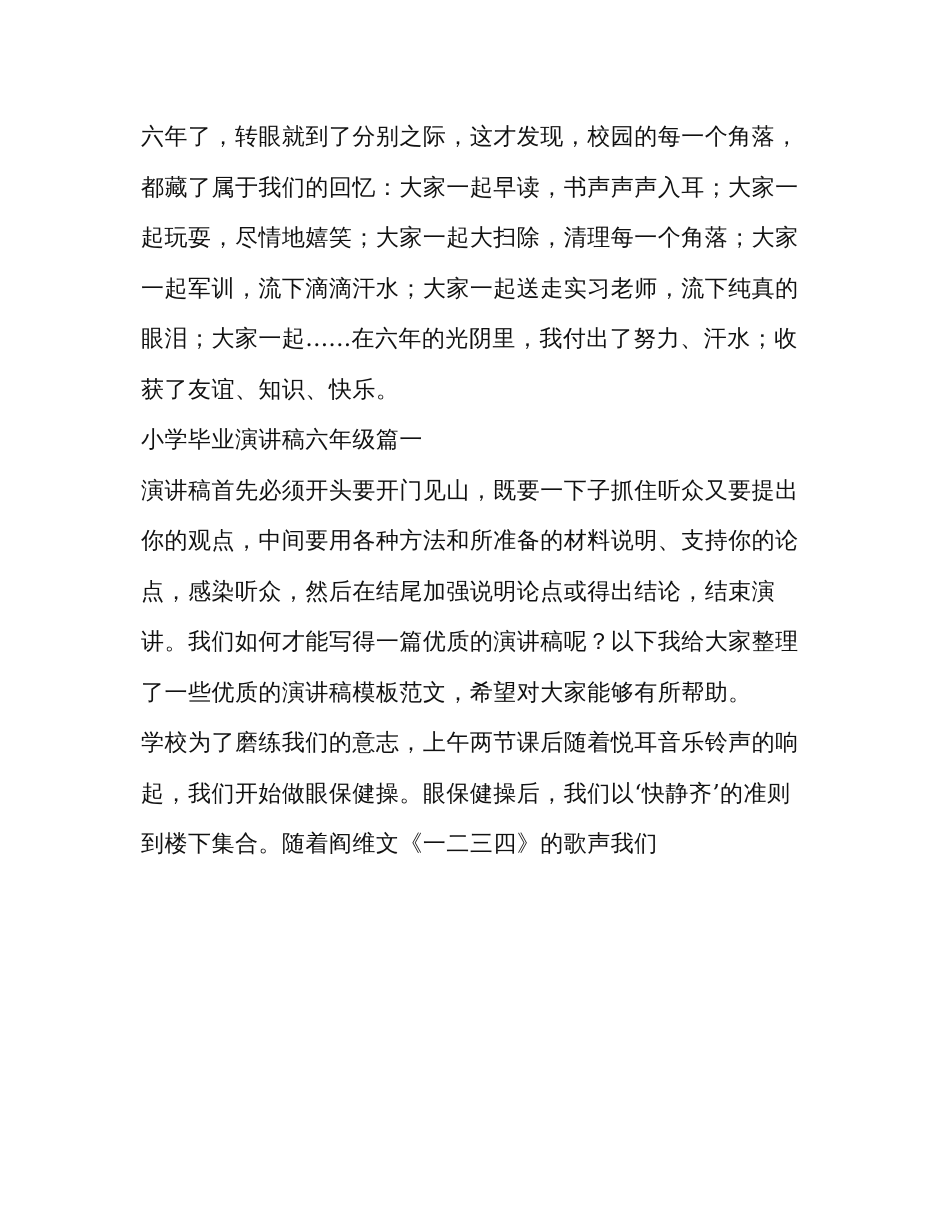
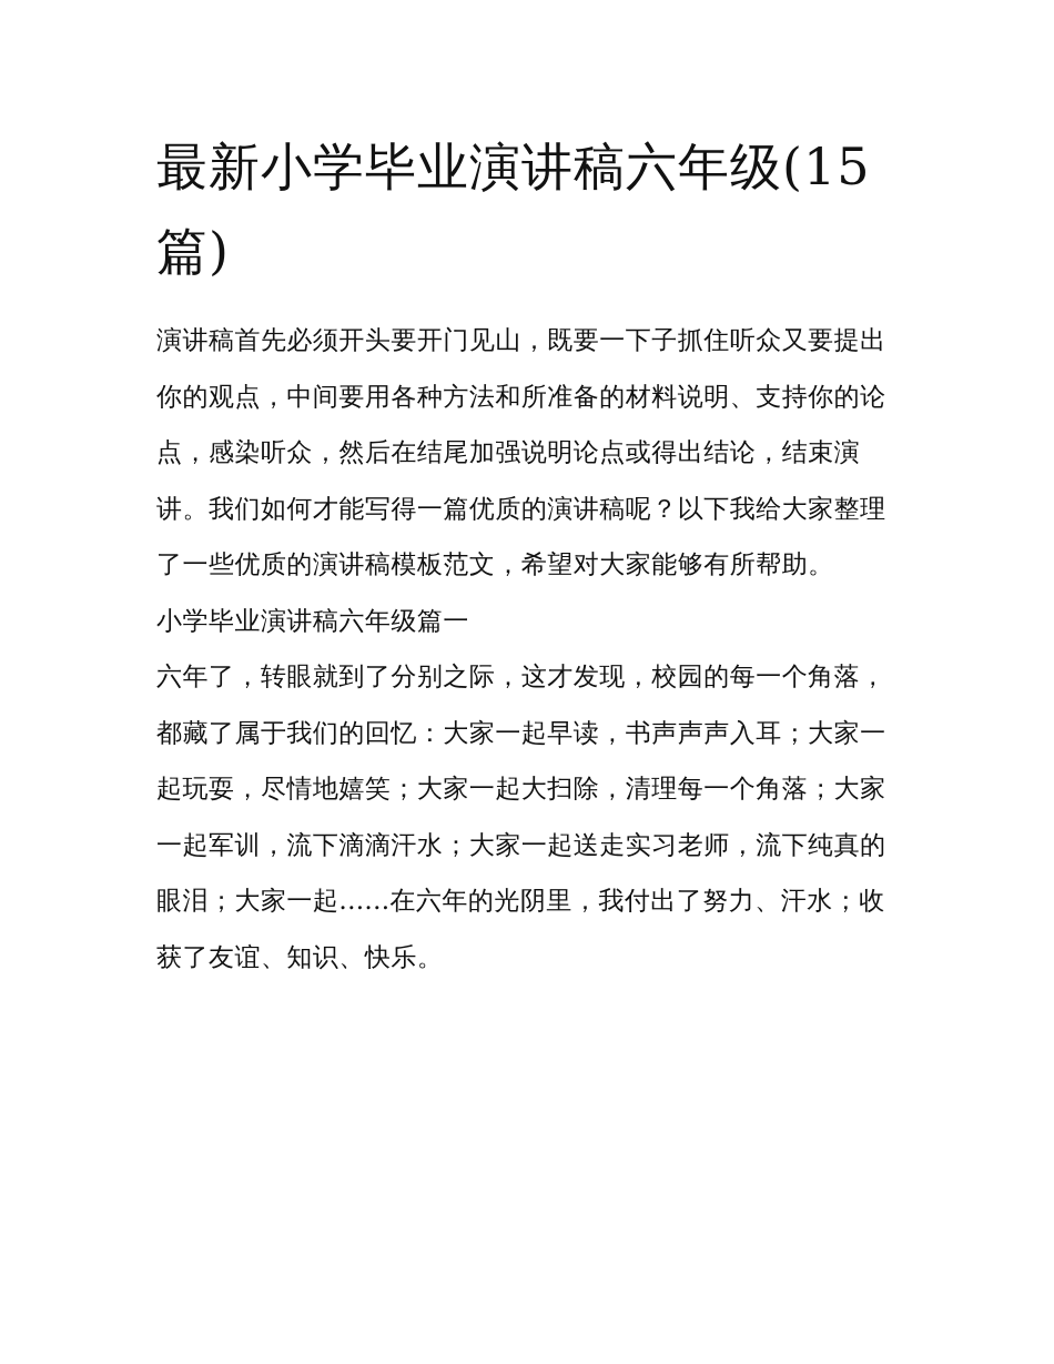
+ 最新小学毕业演讲稿六年级(15篇)
- 六年了，转眼就到了分别之际，这才发现，校园的每一个角落，都藏了属于我们的回忆：大家一起早读，书声声声入耳；大家一起玩耍，尽情地嬉笑；大家一起大扫除，清理每一个角落；大家一起军训，流下滴滴汗水；大家一起送走实习老师，流下纯真的眼泪；大家一起......在六年的光阴里，我付出了努力、汗水；收获了友谊、知识、快乐。
+ 演讲稿首先必须开头要开门见山，既要一下子抓住听众又要提出你的观点，中间要用各种方法和所准备的材料说明、支持你的论点，感染听众，然后在结尾加强说明论点或得出结论，结束演讲。我们如何才能写得一篇优质的演讲稿呢？以下我给大家整理了一些优质的演讲稿模板范文，希望对大家能够有所帮助。
  小学毕业演讲稿六年级篇一
- 演讲稿首先必须开头要开门见山，既要一下子抓住听众又要提出你的观点，中间要用各种方法和所准备的材料说明、支持你的论点，感染听众，然后在结尾加强说明论点或得出结论，结束演讲。我们如何才能写得一篇优质的演讲稿呢？以下我给大家整理了一些优质的演讲稿模板范文，希望对大家能够有所帮助。
+ 六年了，转眼就到了分别之际，这才发现，校园的每一个角落，都藏了属于我们的回忆：大家一起早读，书声声声入耳；大家一起玩耍，尽情地嬉笑；大家一起大扫除，清理每一个角落；大家一起军训，流下滴滴汗水；大家一起送走实习老师，流下纯真的眼泪；大家一起......在六年的光阴里，我付出了努力、汗水；收获了友谊、知识、快乐。
- 学校为了磨练我们的意志，上午两节课后随着悦耳音乐铃声的响起，我们开始做眼保健操。眼保健操后，我们以‘快静齐’的准则到楼下集合。随着阎维文《一二三四》的歌声我们
